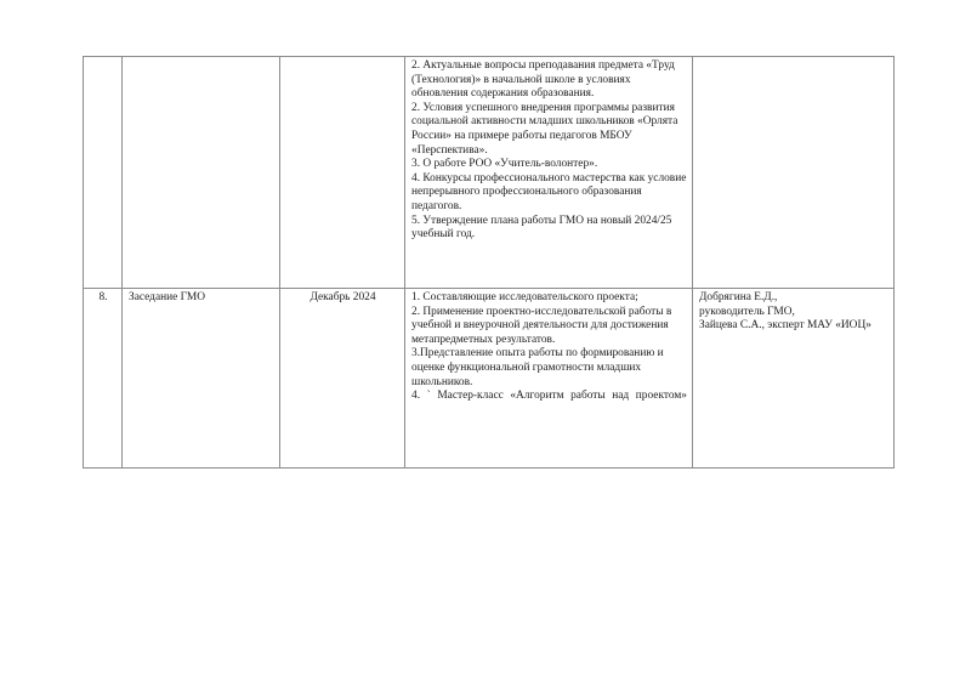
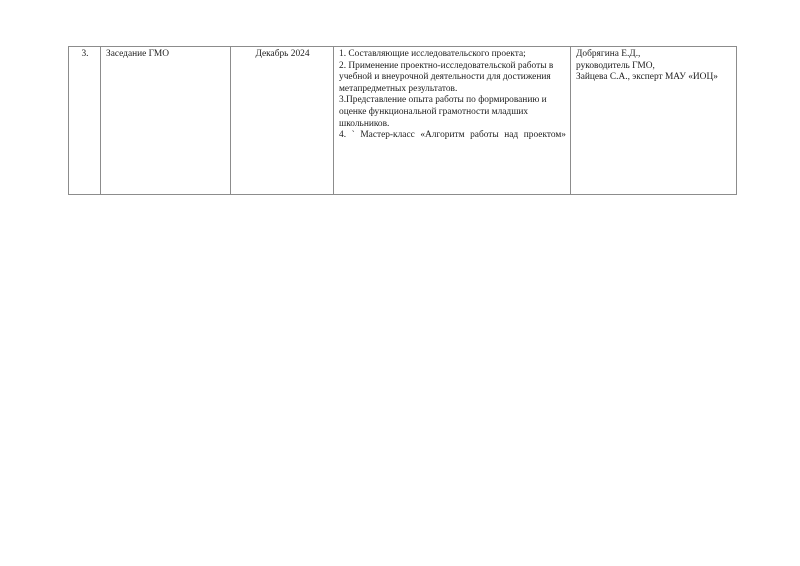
- 			2. Актуальные вопросы преподавания предмета «Труд (Технология)» в начальной школе в условиях обновления содержания образования. 2. Условия успешного внедрения программы развития социальной активности младших школьников «Орлята России» на примере работы педагогов МБОУ «Перспектива». 3. О работе РОО «Учитель-волонтер». 4. Конкурсы профессионального мастерства как условие непрерывного профессионального образования педагогов. 5. Утверждение плана работы ГМО на новый 2024/25 учебный год.
- 8.	Заседание ГМО	Декабрь 2024	1. Составляющие исследовательского проекта; 2. Применение проектно-исследовательской работы в учебной и внеурочной деятельности для достижения метапредметных результатов. 3.Представление опыта работы по формированию и оценке функциональной грамотности младших школьников. 4. ` Мастер-класс «Алгоритм работы над проектом»	Добрягина Е.Д., руководитель ГМО, Зайцева С.А., эксперт МАУ «ИОЦ»
+ 3.	Заседание ГМО	Декабрь 2024	1. Составляющие исследовательского проекта; 2. Применение проектно-исследовательской работы в учебной и внеурочной деятельности для достижения метапредметных результатов. 3.Представление опыта работы по формированию и оценке функциональной грамотности младших школьников. 4. ` Мастер-класс «Алгоритм работы над проектом»	Добрягина Е.Д., руководитель ГМО, Зайцева С.А., эксперт МАУ «ИОЦ»
